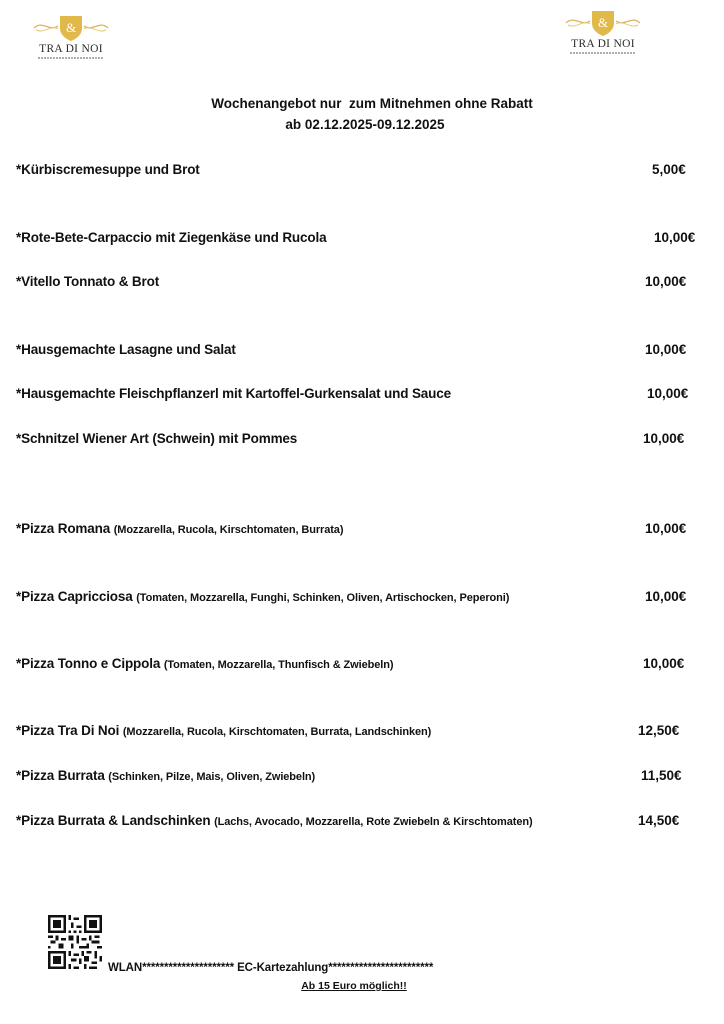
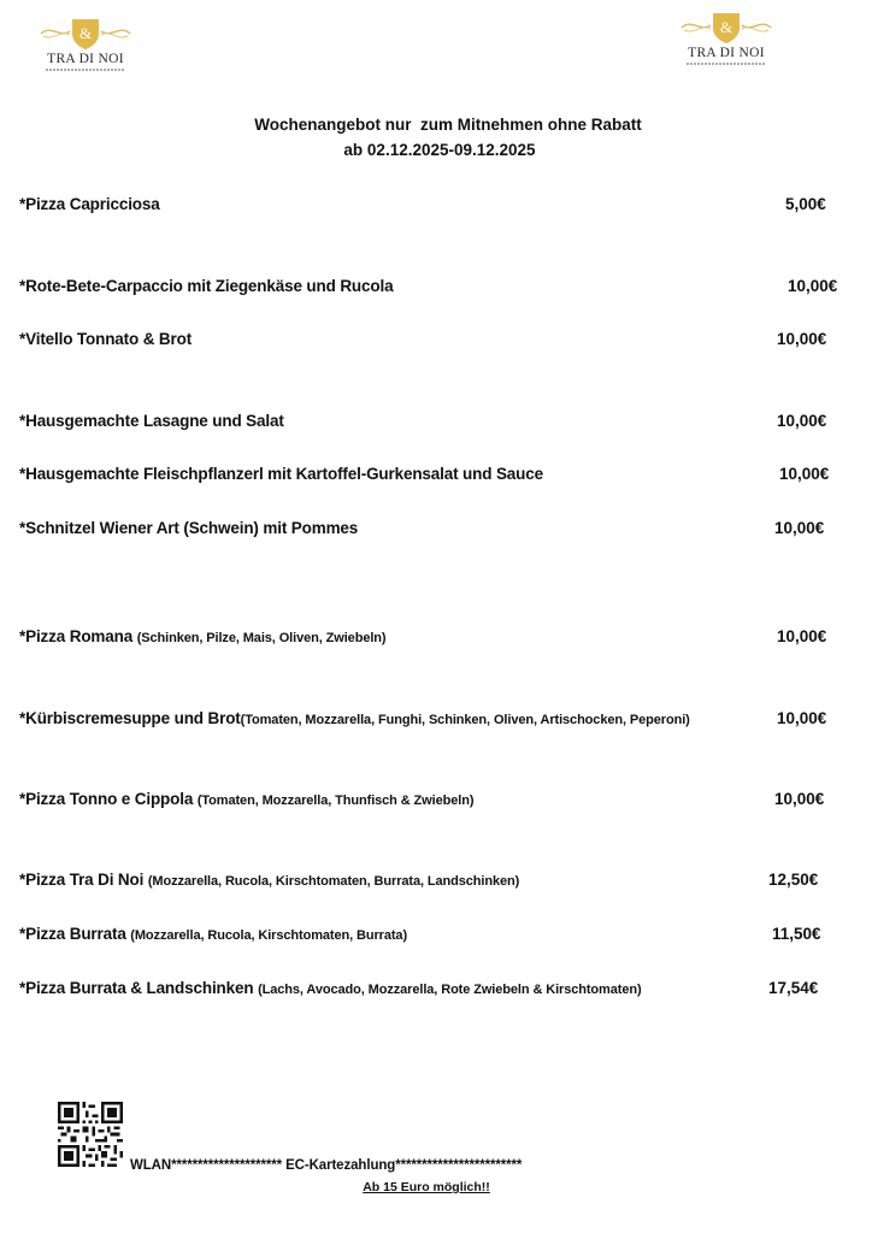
  &
  TRA DI NOI
  &
  TRA DI NOI
  Wochenangebot nur zum Mitnehmen ohne Rabatt
  ab 02.12.2025-09.12.2025
- *Kürbiscremesuppe und Brot
+ *Pizza Capricciosa
  5,00€
  *Rote-Bete-Carpaccio mit Ziegenkäse und Rucola
  10,00€
  *Vitello Tonnato & Brot
  10,00€
  *Hausgemachte Lasagne und Salat
  10,00€
  *Hausgemachte Fleischpflanzerl mit Kartoffel-Gurkensalat und Sauce
  10,00€
  *Schnitzel Wiener Art (Schwein) mit Pommes
  10,00€
- *Pizza Romana (Mozzarella, Rucola, Kirschtomaten, Burrata)
+ *Pizza Romana (Schinken, Pilze, Mais, Oliven, Zwiebeln)
  10,00€
- *Pizza Capricciosa (Tomaten, Mozzarella, Funghi, Schinken, Oliven, Artischocken, Peperoni)
+ *Kürbiscremesuppe und Brot(Tomaten, Mozzarella, Funghi, Schinken, Oliven, Artischocken, Peperoni)
  10,00€
  *Pizza Tonno e Cippola (Tomaten, Mozzarella, Thunfisch & Zwiebeln)
  10,00€
  *Pizza Tra Di Noi (Mozzarella, Rucola, Kirschtomaten, Burrata, Landschinken)
  12,50€
- *Pizza Burrata (Schinken, Pilze, Mais, Oliven, Zwiebeln)
+ *Pizza Burrata (Mozzarella, Rucola, Kirschtomaten, Burrata)
  11,50€
  *Pizza Burrata & Landschinken (Lachs, Avocado, Mozzarella, Rote Zwiebeln & Kirschtomaten)
- 14,50€
+ 17,54€
  WLAN********************* EC-Kartezahlung************************
  Ab 15 Euro möglich!!
